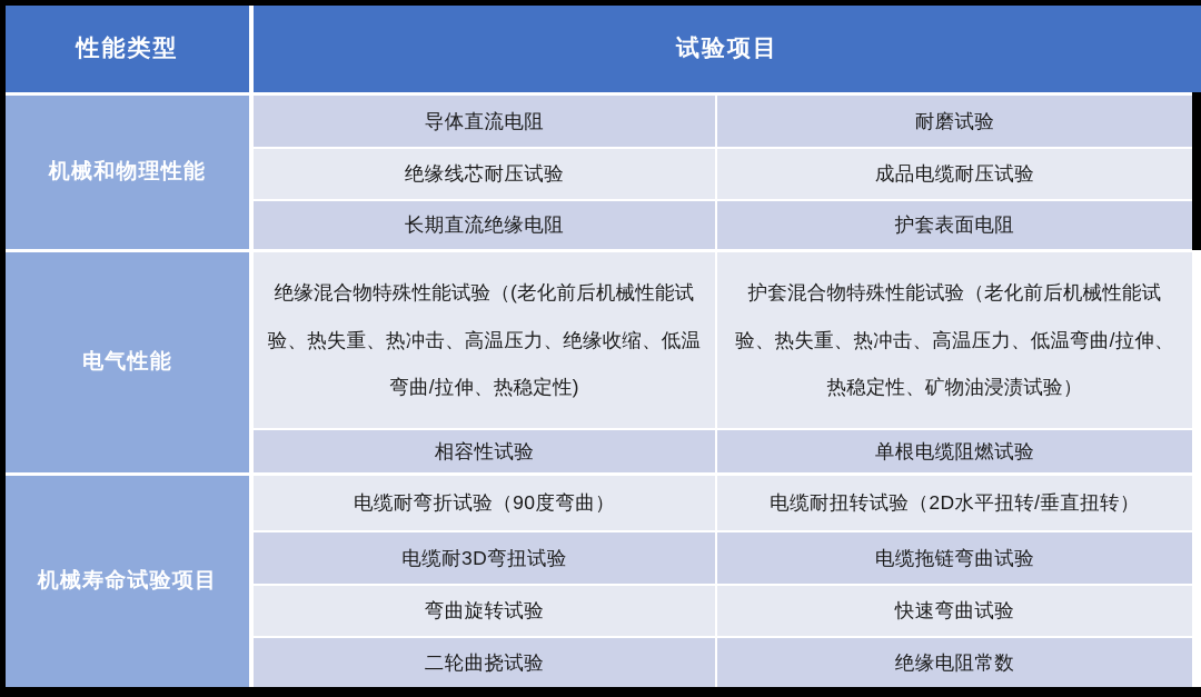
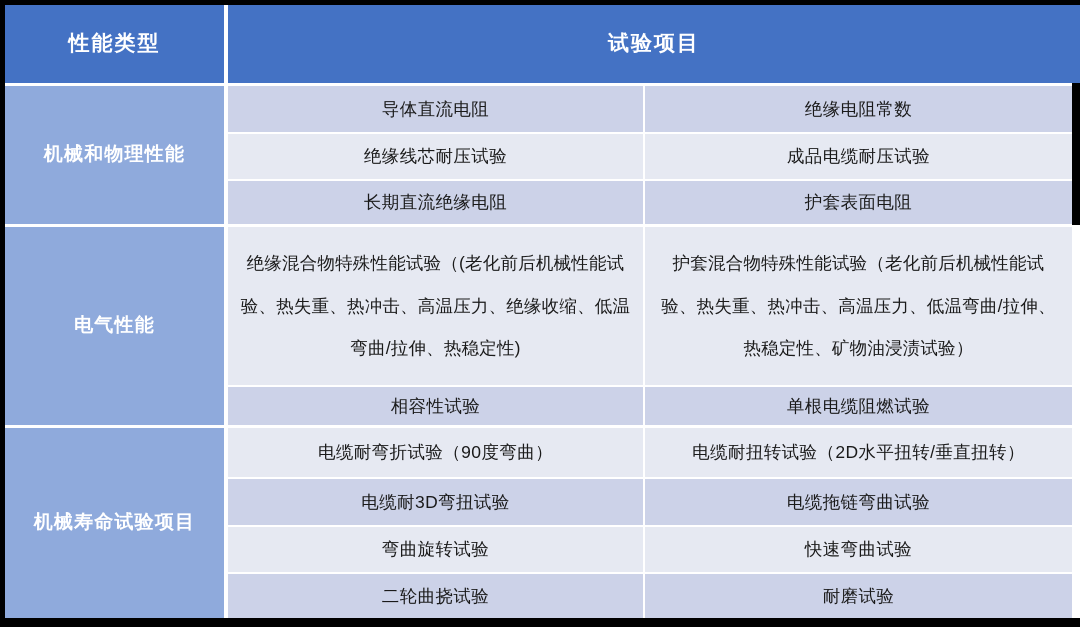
  性能类型
  试验项目
  机械和物理性能
  导体直流电阻
- 耐磨试验
+ 绝缘电阻常数
  绝缘线芯耐压试验
  成品电缆耐压试验
  长期直流绝缘电阻
  护套表面电阻
  电气性能
  绝缘混合物特殊性能试验（(老化前后机械性能试验、热失重、热冲击、高温压力、绝缘收缩、低温弯曲/拉伸、热稳定性)
  护套混合物特殊性能试验（老化前后机械性能试验、热失重、热冲击、高温压力、低温弯曲/拉伸、热稳定性、矿物油浸渍试验）
  相容性试验
  单根电缆阻燃试验
  机械寿命试验项目
  电缆耐弯折试验（90度弯曲）
  电缆耐扭转试验（2D水平扭转/垂直扭转）
  电缆耐3D弯扭试验
  电缆拖链弯曲试验
  弯曲旋转试验
  快速弯曲试验
  二轮曲挠试验
- 绝缘电阻常数
+ 耐磨试验
